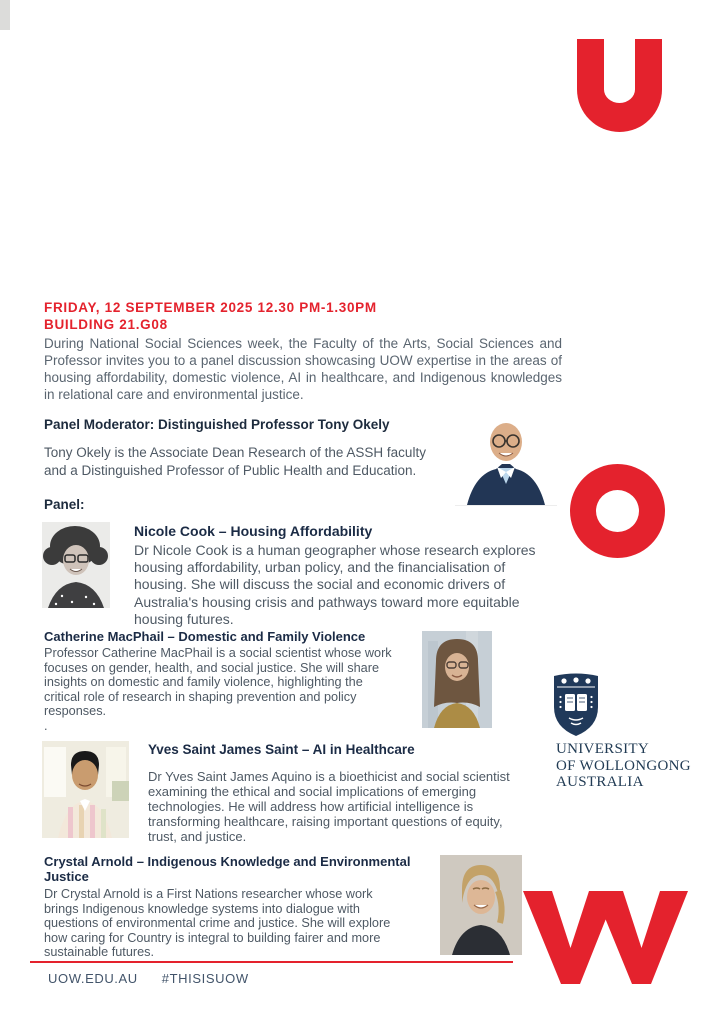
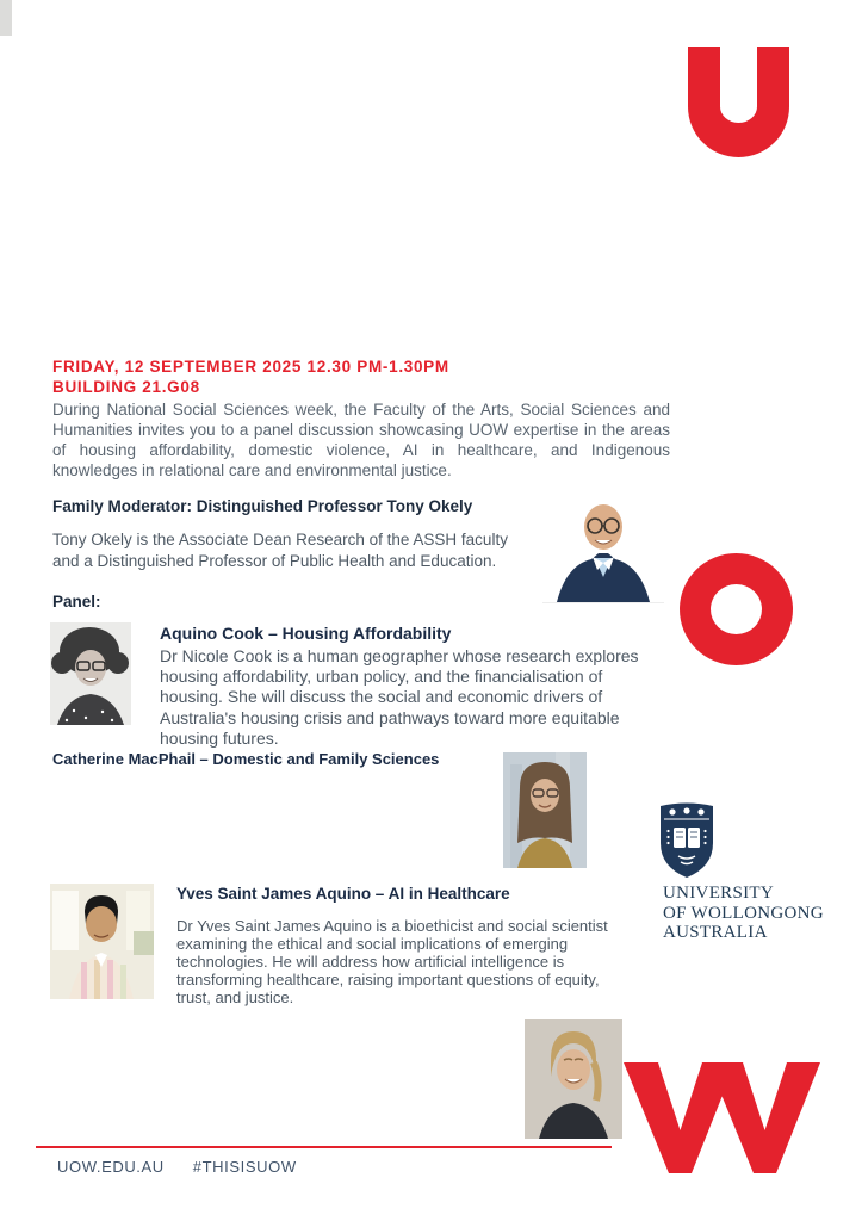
  FRIDAY, 12 SEPTEMBER 2025 12.30 PM-1.30PM
  BUILDING 21.G08
- During National Social Sciences week, the Faculty of the Arts, Social Sciences and Professor invites you to a panel discussion showcasing UOW expertise in the areas of housing affordability, domestic violence, AI in healthcare, and Indigenous knowledges in relational care and environmental justice.
+ During National Social Sciences week, the Faculty of the Arts, Social Sciences and Humanities invites you to a panel discussion showcasing UOW expertise in the areas of housing affordability, domestic violence, AI in healthcare, and Indigenous knowledges in relational care and environmental justice.
- Panel Moderator: Distinguished Professor Tony Okely
+ Family Moderator: Distinguished Professor Tony Okely
  Tony Okely is the Associate Dean Research of the ASSH faculty
  and a Distinguished Professor of Public Health and Education.
  Panel:
- Nicole Cook – Housing Affordability
+ Aquino Cook – Housing Affordability
  Dr Nicole Cook is a human geographer whose research explores
  housing affordability, urban policy, and the financialisation of
  housing. She will discuss the social and economic drivers of
  Australia's housing crisis and pathways toward more equitable
  housing futures.
- Catherine MacPhail – Domestic and Family Violence
+ Catherine MacPhail – Domestic and Family Sciences
- Professor Catherine MacPhail is a social scientist whose work
- focuses on gender, health, and social justice. She will share
- insights on domestic and family violence, highlighting the
- critical role of research in shaping prevention and policy
- responses.
- .
- Yves Saint James Saint – AI in Healthcare
+ Yves Saint James Aquino – AI in Healthcare
  Dr Yves Saint James Aquino is a bioethicist and social scientist
  examining the ethical and social implications of emerging
  technologies. He will address how artificial intelligence is
  transforming healthcare, raising important questions of equity,
  trust, and justice.
- Crystal Arnold – Indigenous Knowledge and Environmental
- Justice
- Dr Crystal Arnold is a First Nations researcher whose work
- brings Indigenous knowledge systems into dialogue with
- questions of environmental crime and justice. She will explore
- how caring for Country is integral to building fairer and more
- sustainable futures.
  UNIVERSITY
  OF WOLLONGONG
  AUSTRALIA
  UOW.EDU.AU #THISISUOW
